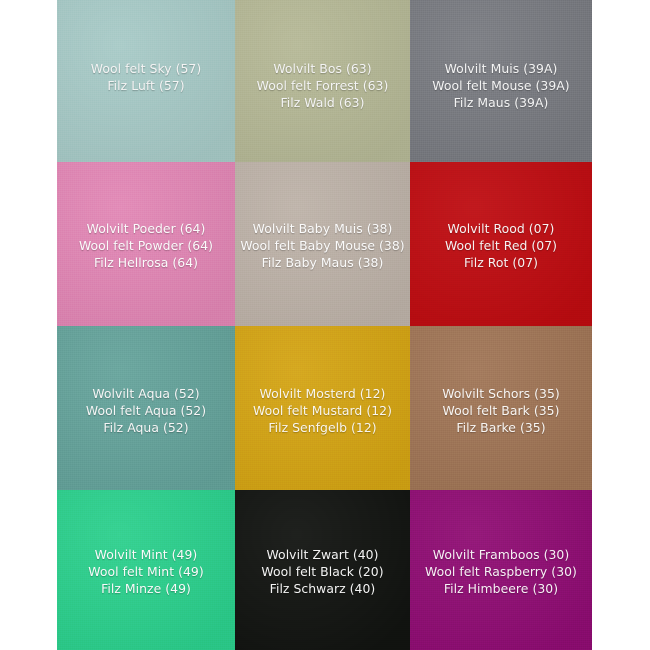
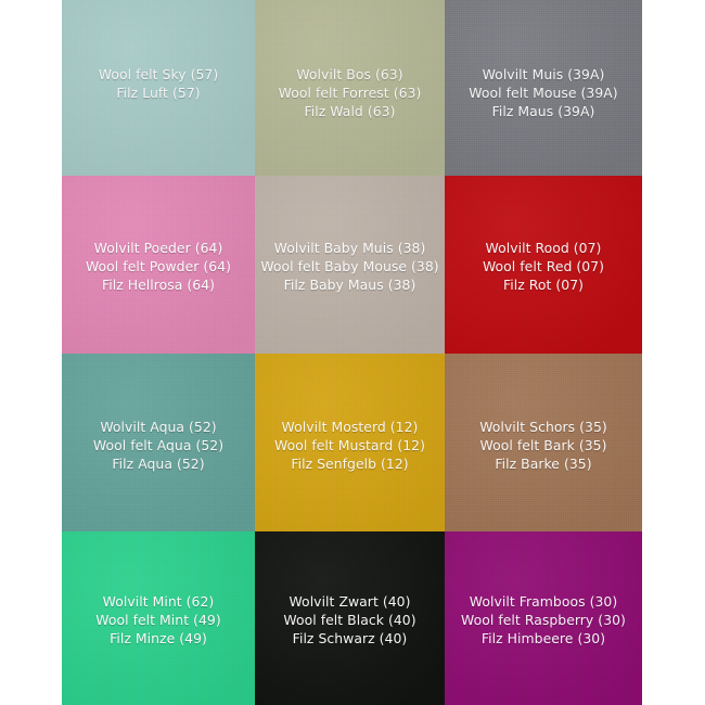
  Wool felt Sky (57)
  Filz Luft (57)
  Wolvilt Bos (63)
  Wool felt Forrest (63)
  Filz Wald (63)
  Wolvilt Muis (39A)
  Wool felt Mouse (39A)
  Filz Maus (39A)
  Wolvilt Poeder (64)
  Wool felt Powder (64)
  Filz Hellrosa (64)
  Wolvilt Baby Muis (38)
  Wool felt Baby Mouse (38)
  Filz Baby Maus (38)
  Wolvilt Rood (07)
  Wool felt Red (07)
  Filz Rot (07)
  Wolvilt Aqua (52)
  Wool felt Aqua (52)
  Filz Aqua (52)
  Wolvilt Mosterd (12)
  Wool felt Mustard (12)
  Filz Senfgelb (12)
  Wolvilt Schors (35)
  Wool felt Bark (35)
  Filz Barke (35)
- Wolvilt Mint (49)
+ Wolvilt Mint (62)
  Wool felt Mint (49)
  Filz Minze (49)
  Wolvilt Zwart (40)
- Wool felt Black (20)
+ Wool felt Black (40)
  Filz Schwarz (40)
  Wolvilt Framboos (30)
  Wool felt Raspberry (30)
  Filz Himbeere (30)
